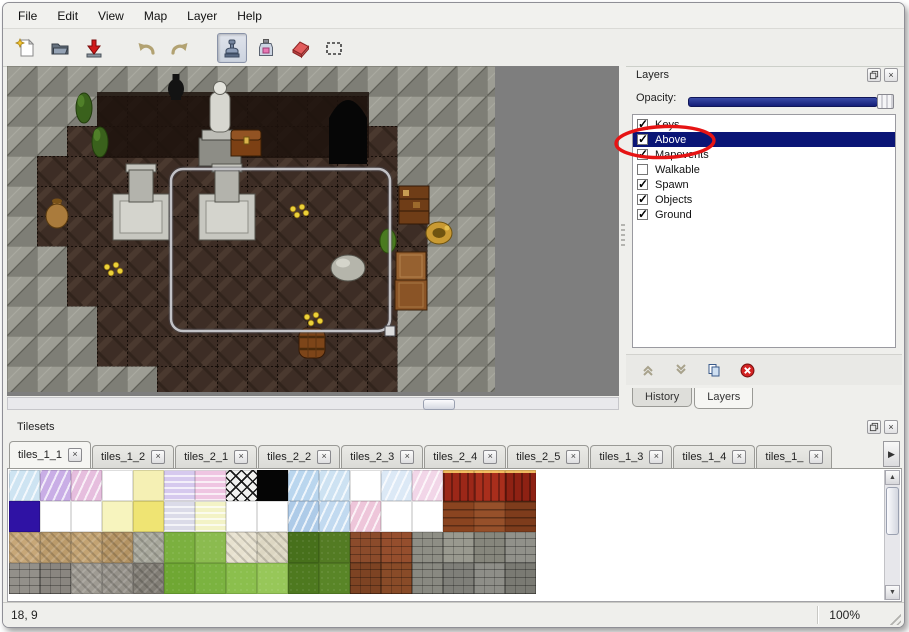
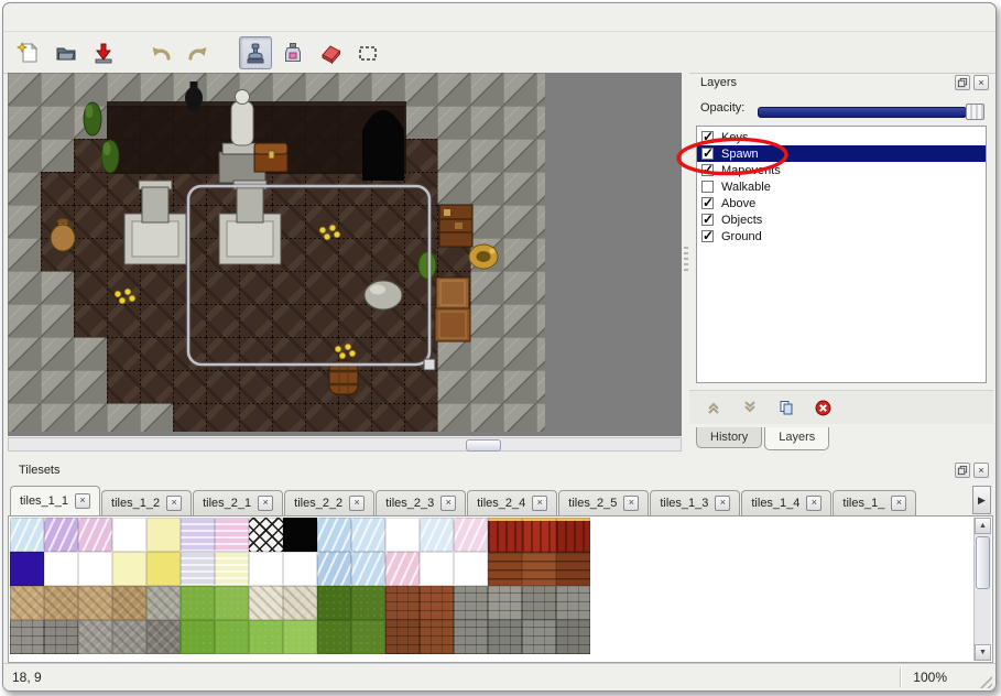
- File
- Edit
- View
- Map
- Layer
- Help
  Layers
  ×
  Opacity:
  Keys
- Above
+ Spawn
  Mapents
  Walkable
- Spawn
+ Above
  Objects
  Ground
  History
  Layers
  Tilesets
  ×
  tiles_1_1
  ×
  tiles_1_2
  ×
  tiles_2_1
  ×
  tiles_2_2
  ×
  tiles_2_3
  ×
  tiles_2_4
  ×
  tiles_2_5
  ×
  tiles_1_3
  ×
  tiles_1_4
  ×
  tiles_1_
  ×
  ▶
  18, 9
  100%
